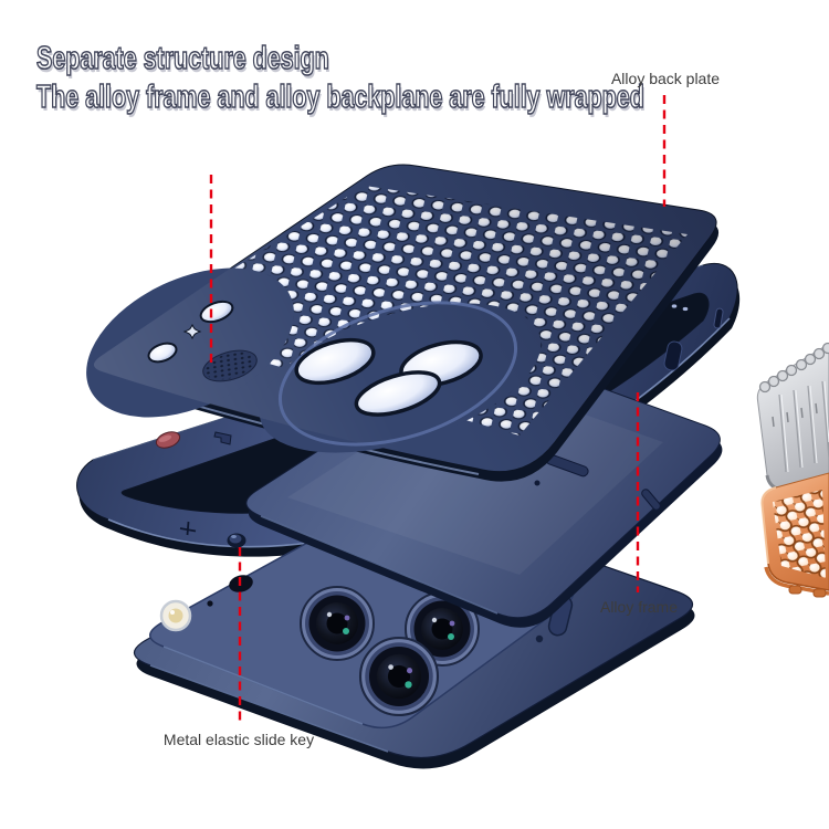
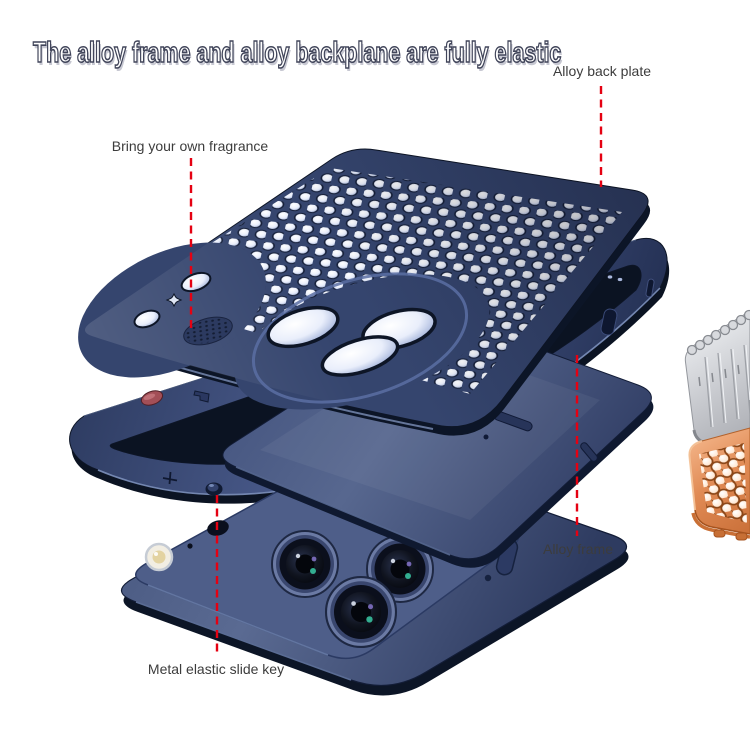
- Separate structure design
- The alloy frame and alloy backplane are fully wrapped
+ The alloy frame and alloy backplane are fully elastic
  Alloy back plate
+ Bring your own fragrance
  Alloy frame
  Metal elastic slide key
